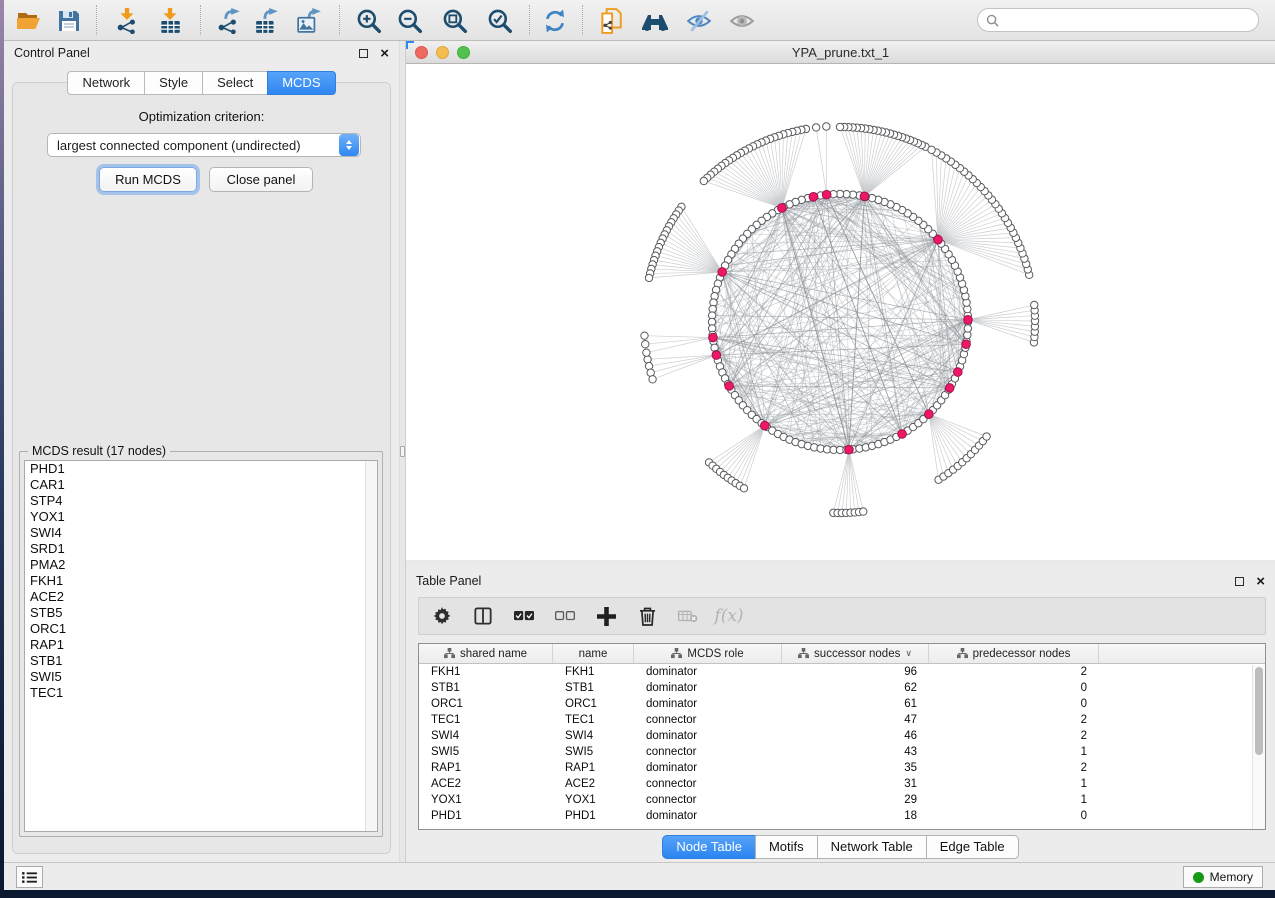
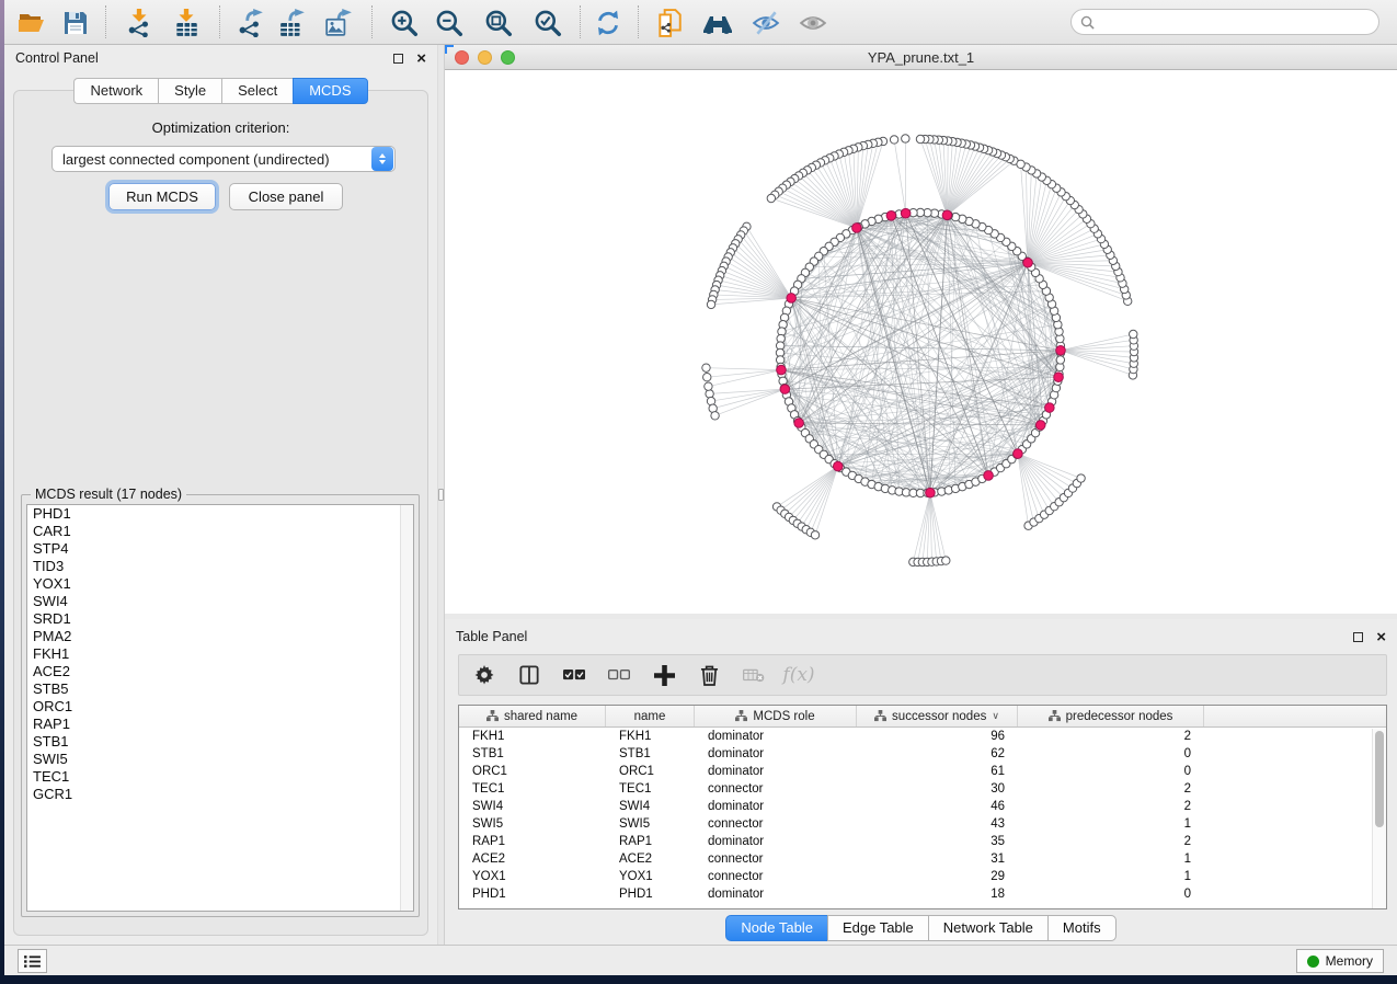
  Control Panel
  ×
  Network
  Style
  Select
  MCDS
  Optimization criterion:
  largest connected component (undirected)
  Run MCDS
  Close panel
  MCDS result (17 nodes)
  PHD1
  CAR1
  STP4
+ TID3
  YOX1
  SWI4
  SRD1
  PMA2
  FKH1
  ACE2
  STB5
  ORC1
  RAP1
  STB1
  SWI5
  TEC1
+ GCR1
  YPA_prune.txt_1
  Table Panel
  ×
  f(x)
  shared name
  name
  MCDS role
  successor nodes
  ∨
  predecessor nodes
  FKH1
  FKH1
  dominator
  96
  2
  STB1
  STB1
  dominator
  62
  0
  ORC1
  ORC1
  dominator
  61
  0
  TEC1
  TEC1
  connector
- 47
+ 30
  2
  SWI4
  SWI4
  dominator
  46
  2
  SWI5
  SWI5
  connector
  43
  1
  RAP1
  RAP1
  dominator
  35
  2
  ACE2
  ACE2
  connector
  31
  1
  YOX1
  YOX1
  connector
  29
  1
  PHD1
  PHD1
  dominator
  18
  0
  Node Table
- Motifs
+ Edge Table
  Network Table
- Edge Table
+ Motifs
  Memory
